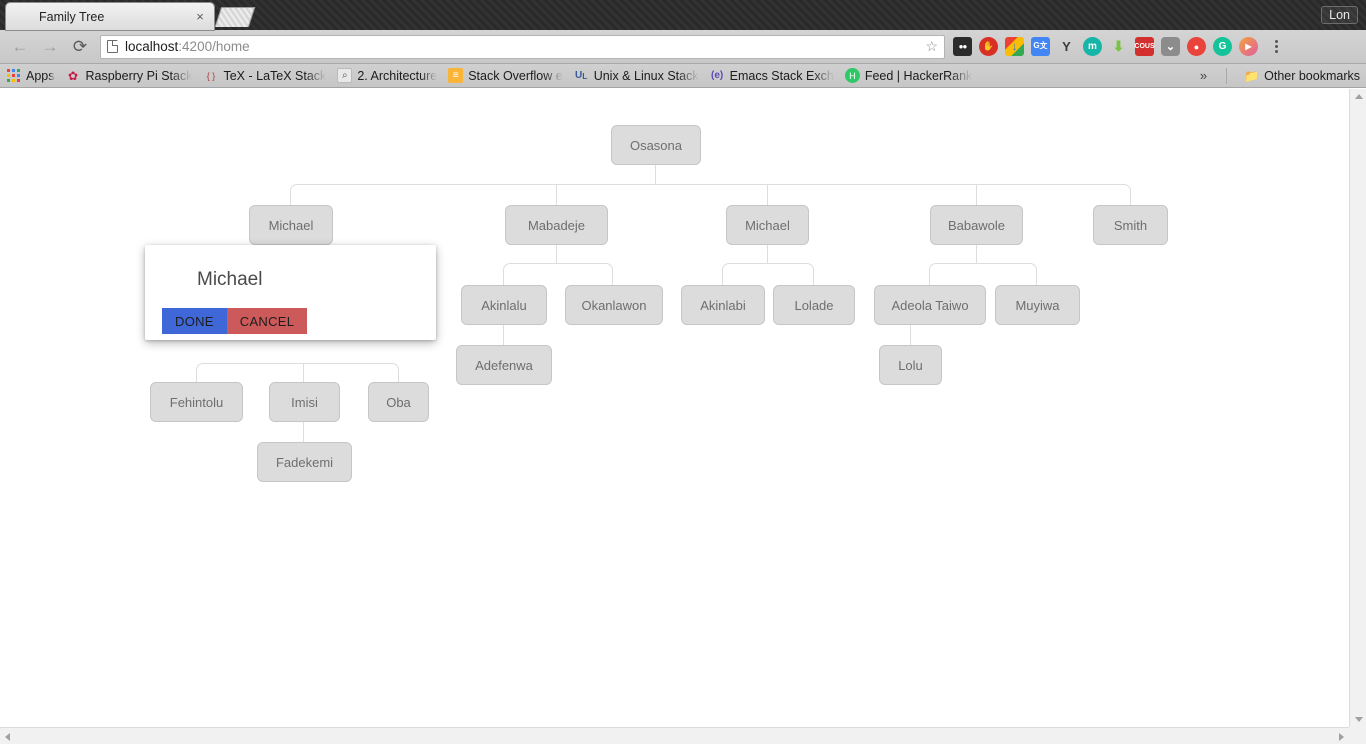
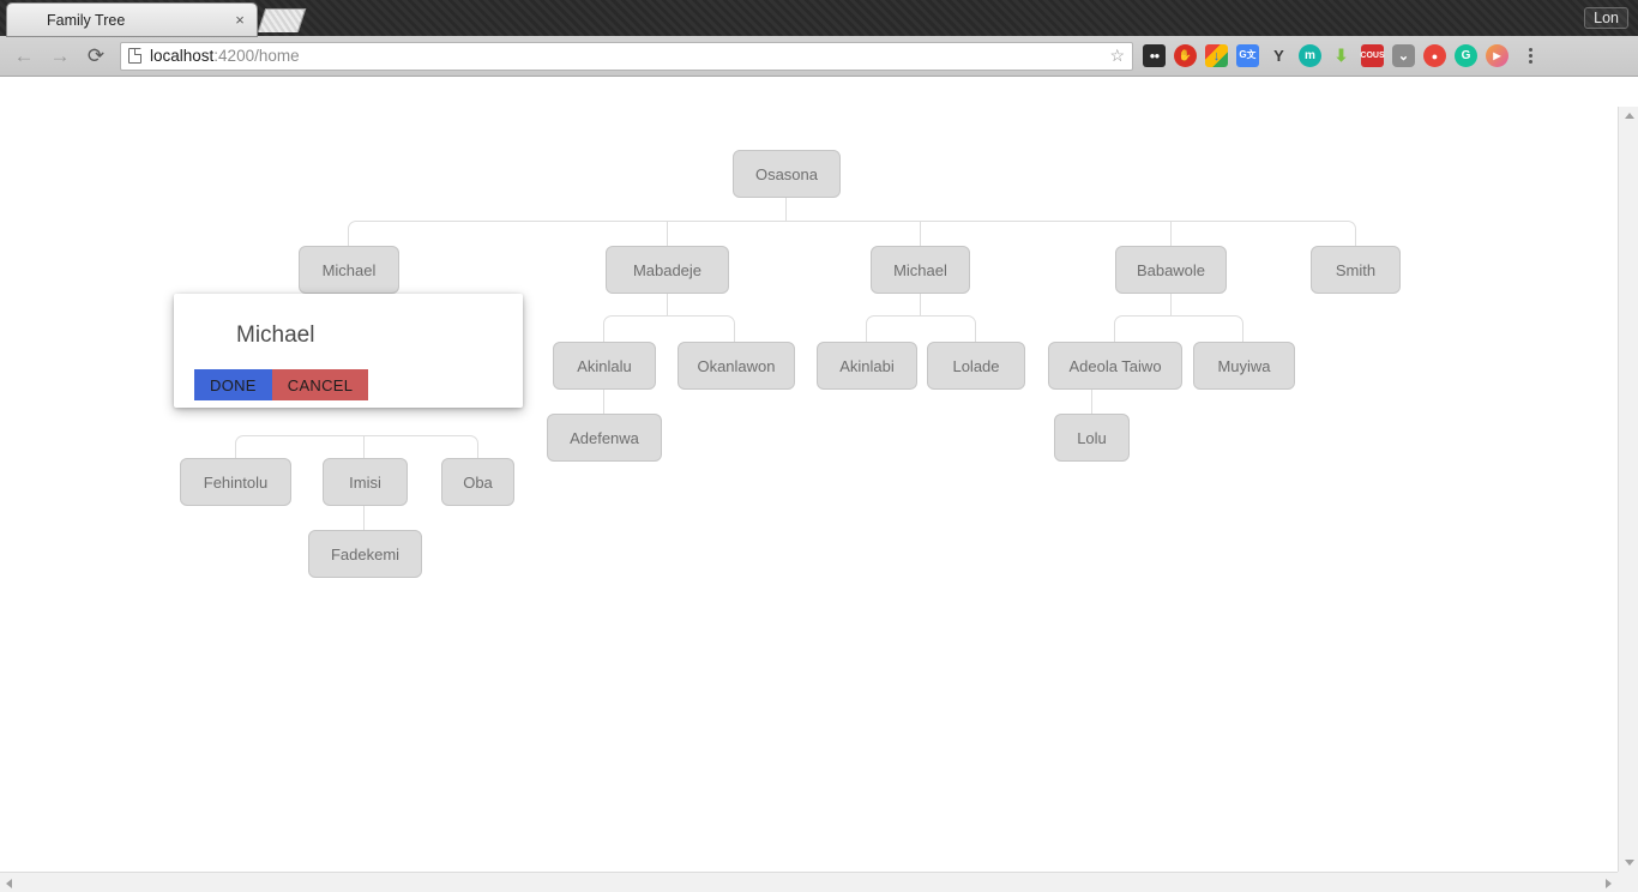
  Family Tree
  ×
  Lon
  ←
  →
  ⟳
  localhost:4200/home
  ☆
  ●●
  ✋
  ↓
  G文
  Y
  m
  ⬇
  ⌄
  ●
  G
  ▶
- Apps
- ✿
- Raspberry Pi Stack
- { }
- TeX - LaTeX Stack
- ⌕
- 2. Architecture
- ≡
- Stack Overflow e
- U
- L
- Unix & Linux Stack
- (e)
- Emacs Stack Exch
- H
- Feed | HackerRank
- »
- 📁
- Other bookmarks
  Osasona
  Michael
  Mabadeje
  Michael
  Babawole
  Smith
  Akinlalu
  Okanlawon
  Akinlabi
  Lolade
  Adeola Taiwo
  Muyiwa
  Adefenwa
  Lolu
  Fehintolu
  Imisi
  Oba
  Fadekemi
  Michael
  DONE
  CANCEL
